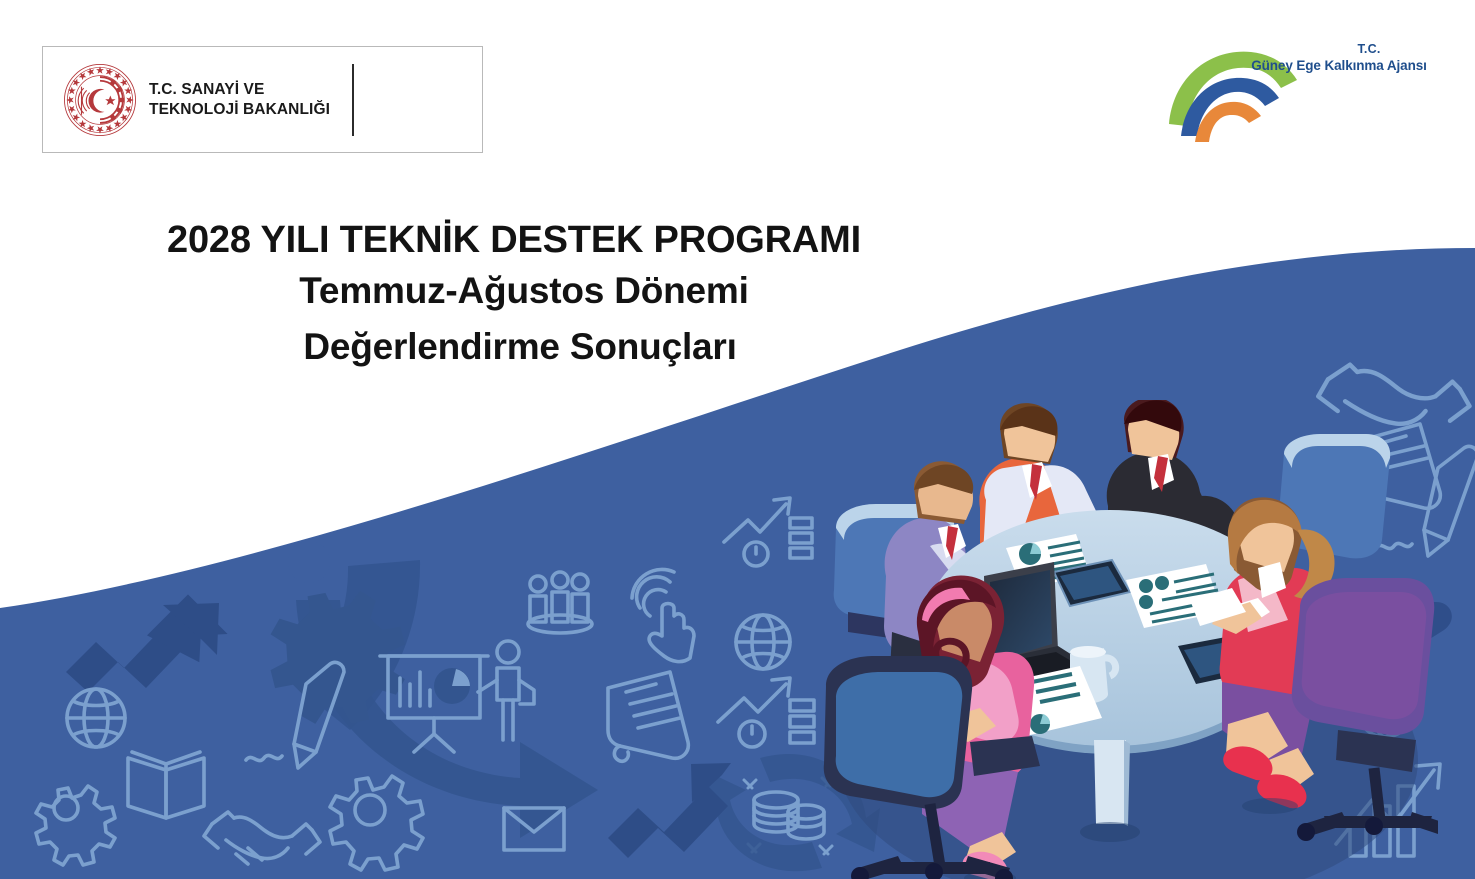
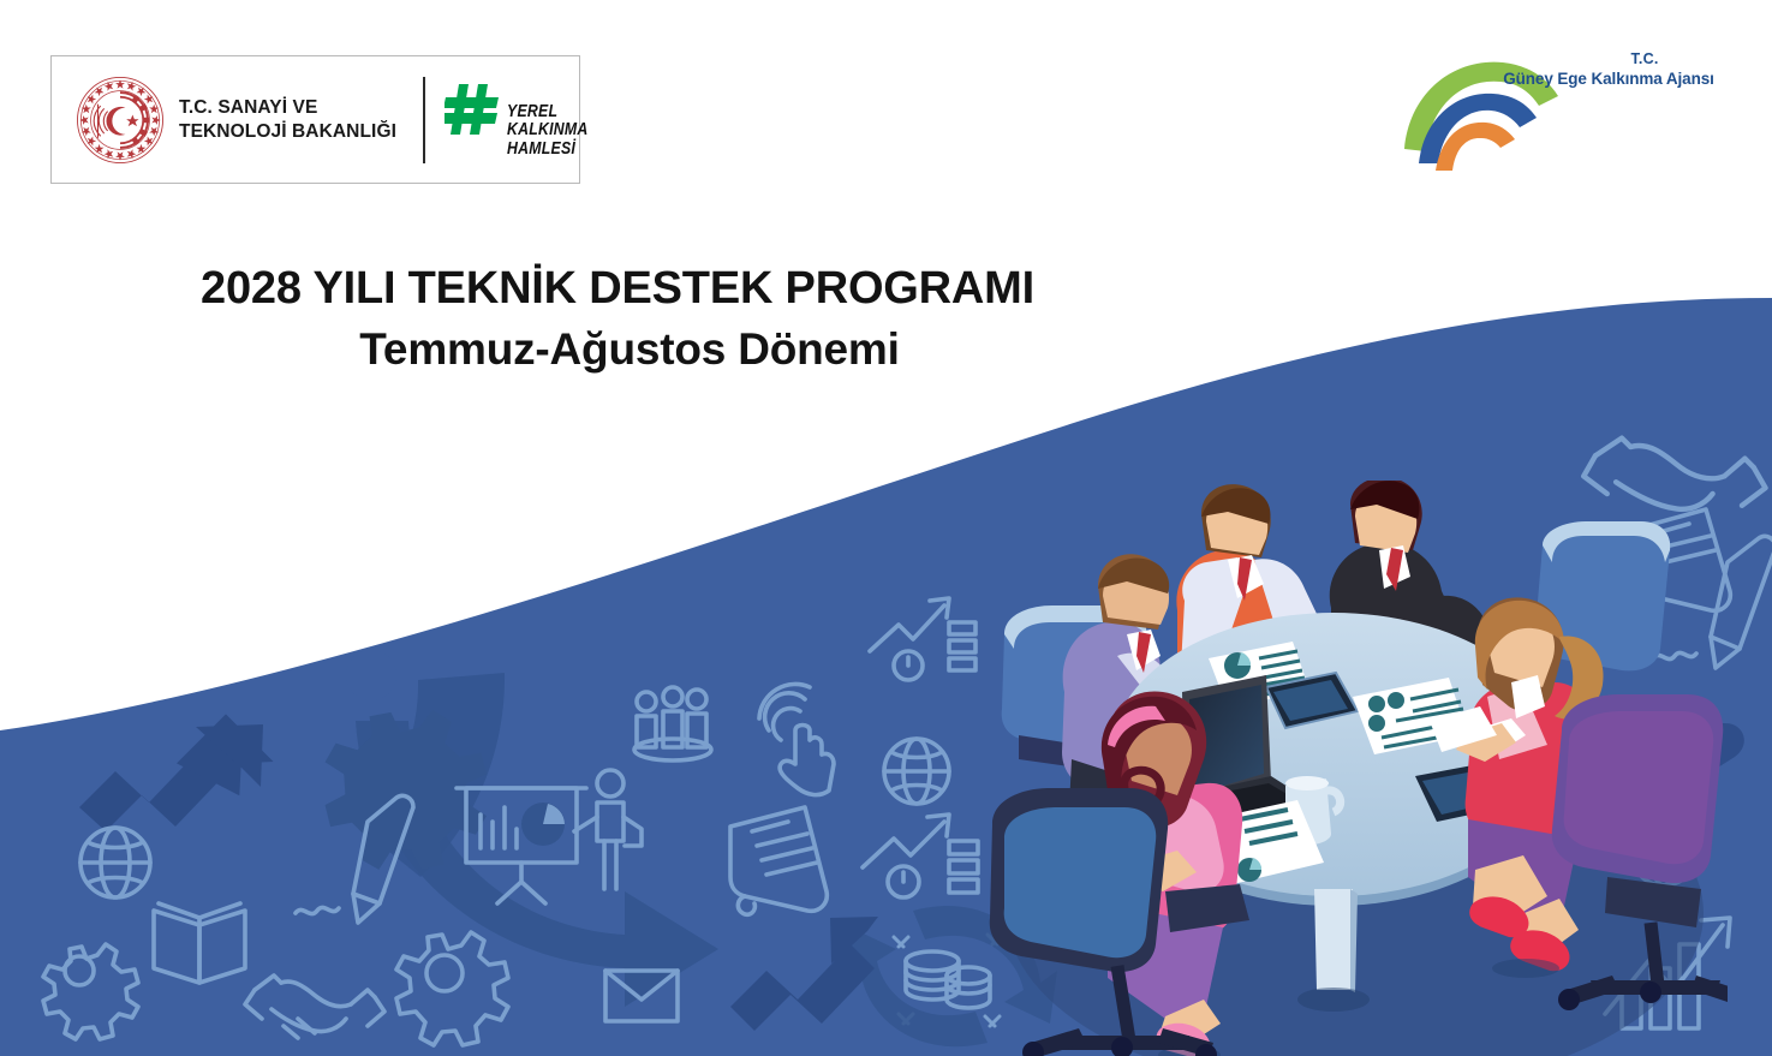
  T.C. SANAYİ VE
  TEKNOLOJİ BAKANLIĞI
+ YEREL
+ KALKINMA
+ HAMLESİ
  T.C.
  Güney Ege Kalkınma Ajansı
  2028 YILI TEKNİK DESTEK PROGRAMI
  Temmuz-Ağustos Dönemi
- Değerlendirme Sonuçları
